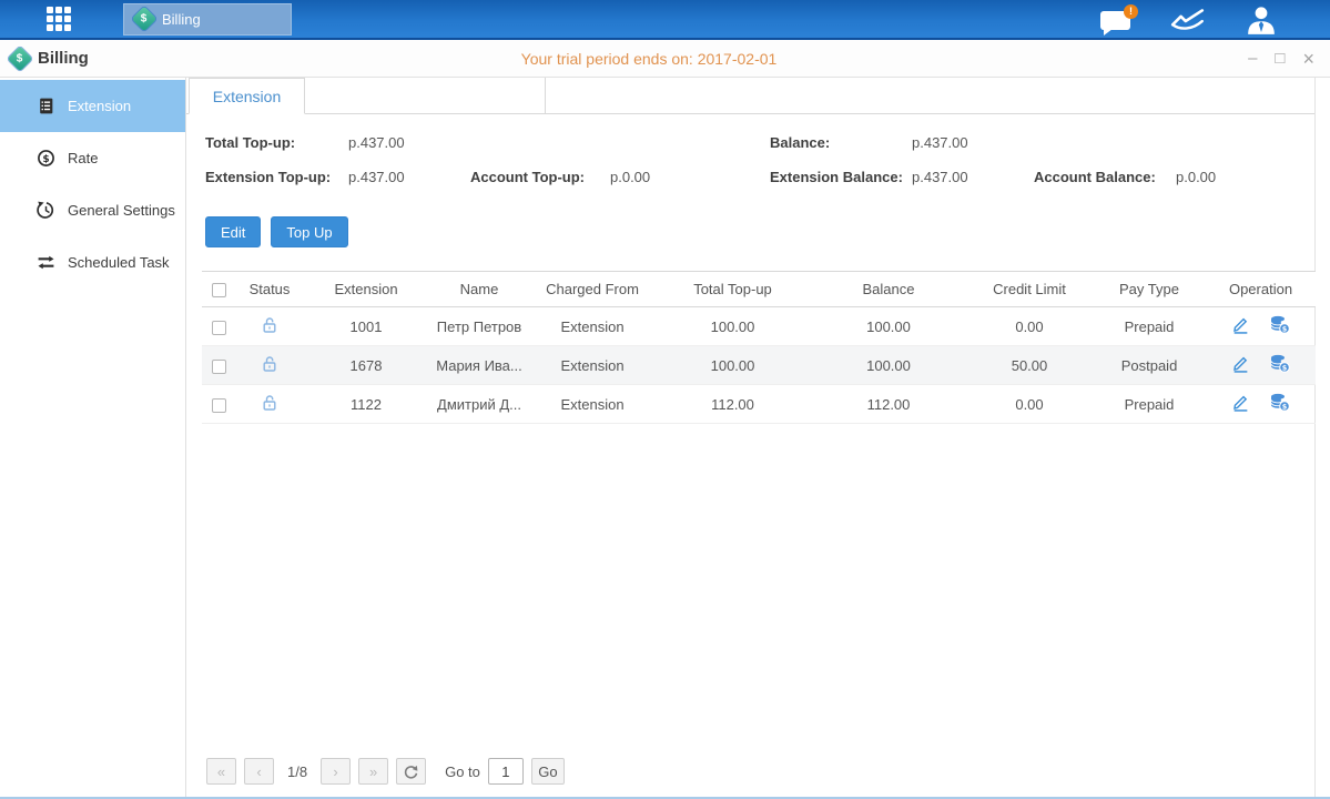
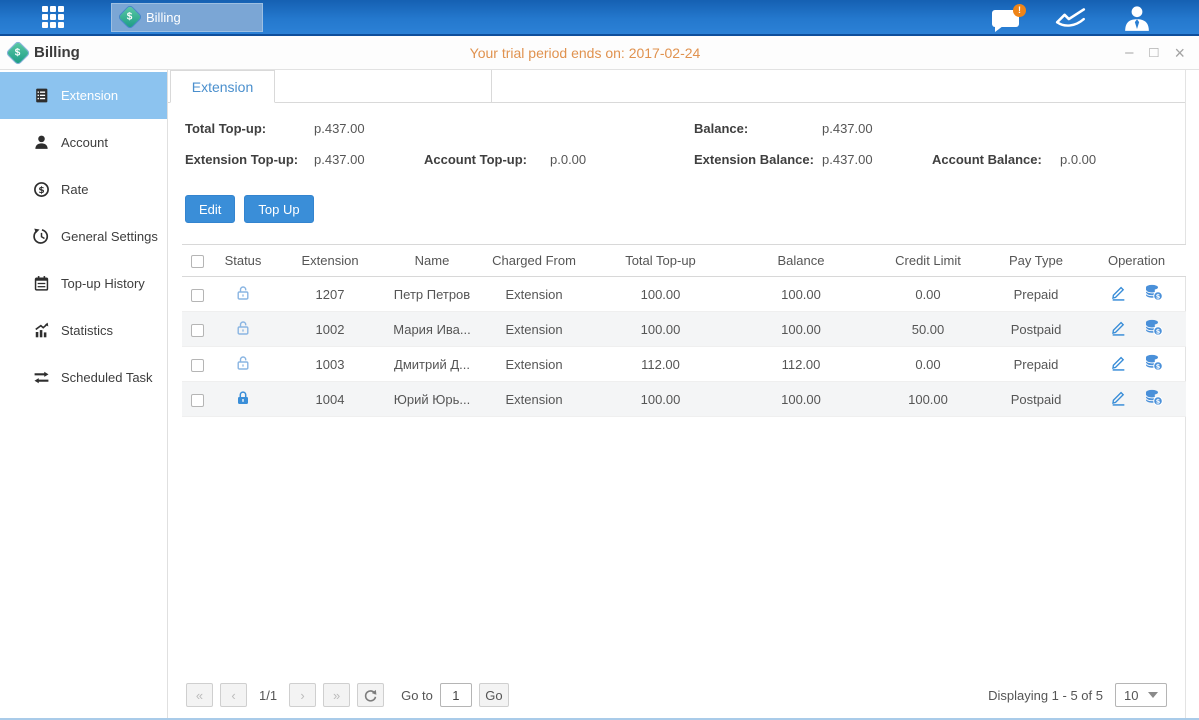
  Billing
  !
  Billing
- Your trial period ends on: 2017-02-01
+ Your trial period ends on: 2017-02-24
  –
  □
  ×
  Extension
+ Account
  $
  Rate
  General Settings
+ Top-up History
+ Statistics
  Scheduled Task
  Extension
  Total Top-up:
  p.437.00
  Balance:
  p.437.00
  Extension Top-up:
  p.437.00
  Account Top-up:
  p.0.00
  Extension Balance:
  p.437.00
  Account Balance:
  p.0.00
  Edit
  Top Up
  	Status	Extension	Name	Charged From	Total Top-up	Balance	Credit Limit	Pay Type	Operation
- 		1001	Петр Петров	Extension	100.00	100.00	0.00	Prepaid	$
+ 		1207	Петр Петров	Extension	100.00	100.00	0.00	Prepaid	$
- 		1678	Мария Ива...	Extension	100.00	100.00	50.00	Postpaid	$
+ 		1002	Мария Ива...	Extension	100.00	100.00	50.00	Postpaid	$
- 		1122	Дмитрий Д...	Extension	112.00	112.00	0.00	Prepaid	$
+ 		1003	Дмитрий Д...	Extension	112.00	112.00	0.00	Prepaid	$
+ 		1004	Юрий Юрь...	Extension	100.00	100.00	100.00	Postpaid	$
  «
  ‹
- 1/8
+ 1/1
  ›
  »
  Go to
  1
  Go
+ Displaying 1 - 5 of 5
+ 10
